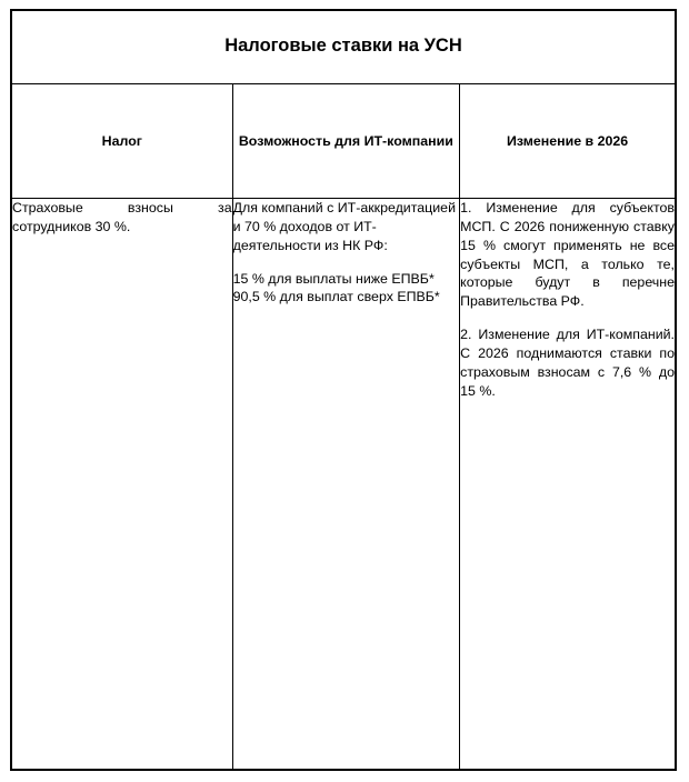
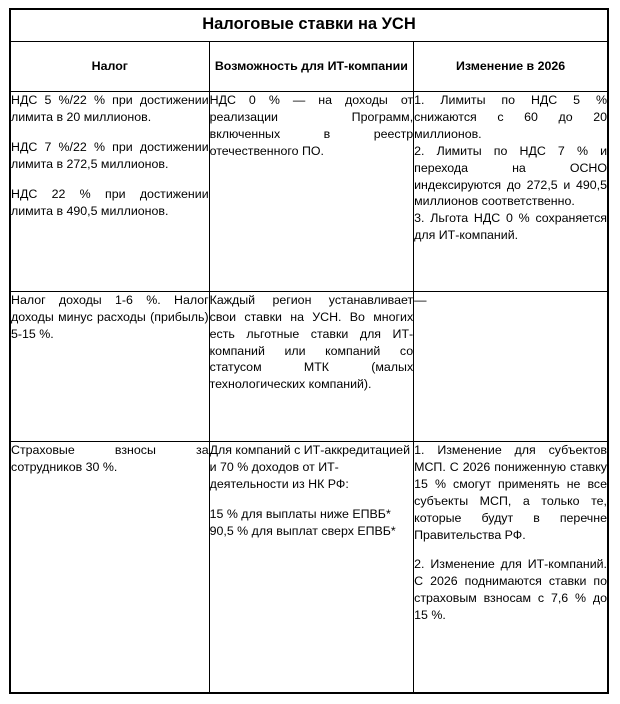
  Налоговые ставки на УСН
  Налог	Возможность для ИТ-компании	Изменение в 2026
+ НДС 5 %/22 % при достижении лимита в 20 миллионов. НДС 7 %/22 % при достижении лимита в 272,5 миллионов. НДС 22 % при достижении лимита в 490,5 миллионов.	НДС 0 % — на доходы от реализации Программ, включенных в реестр отечественного ПО.	1. Лимиты по НДС 5 % снижаются с 60 до 20 миллионов. 2. Лимиты по НДС 7 % и перехода на ОСНО индексируются до 272,5 и 490,5 миллионов соответственно. 3. Льгота НДС 0 % сохраняется для ИТ-компаний.
+ Налог доходы 1-6 %. Налог доходы минус расходы (прибыль) 5-15 %.	Каждый регион устанавливает свои ставки на УСН. Во многих есть льготные ставки для ИТ-компаний или компаний со статусом МТК (малых технологических компаний).	—
  Страховые взносы за сотрудников 30 %.	Для компаний с ИТ-аккредитацией и 70 % доходов от ИТ-деятельности из НК РФ: 15 % для выплаты ниже ЕПВБ* 90,5 % для выплат сверх ЕПВБ*	1. Изменение для субъектов МСП. С 2026 пониженную ставку 15 % смогут применять не все субъекты МСП, а только те, которые будут в перечне Правительства РФ. 2. Изменение для ИТ-компаний. С 2026 поднимаются ставки по страховым взносам с 7,6 % до 15 %.
